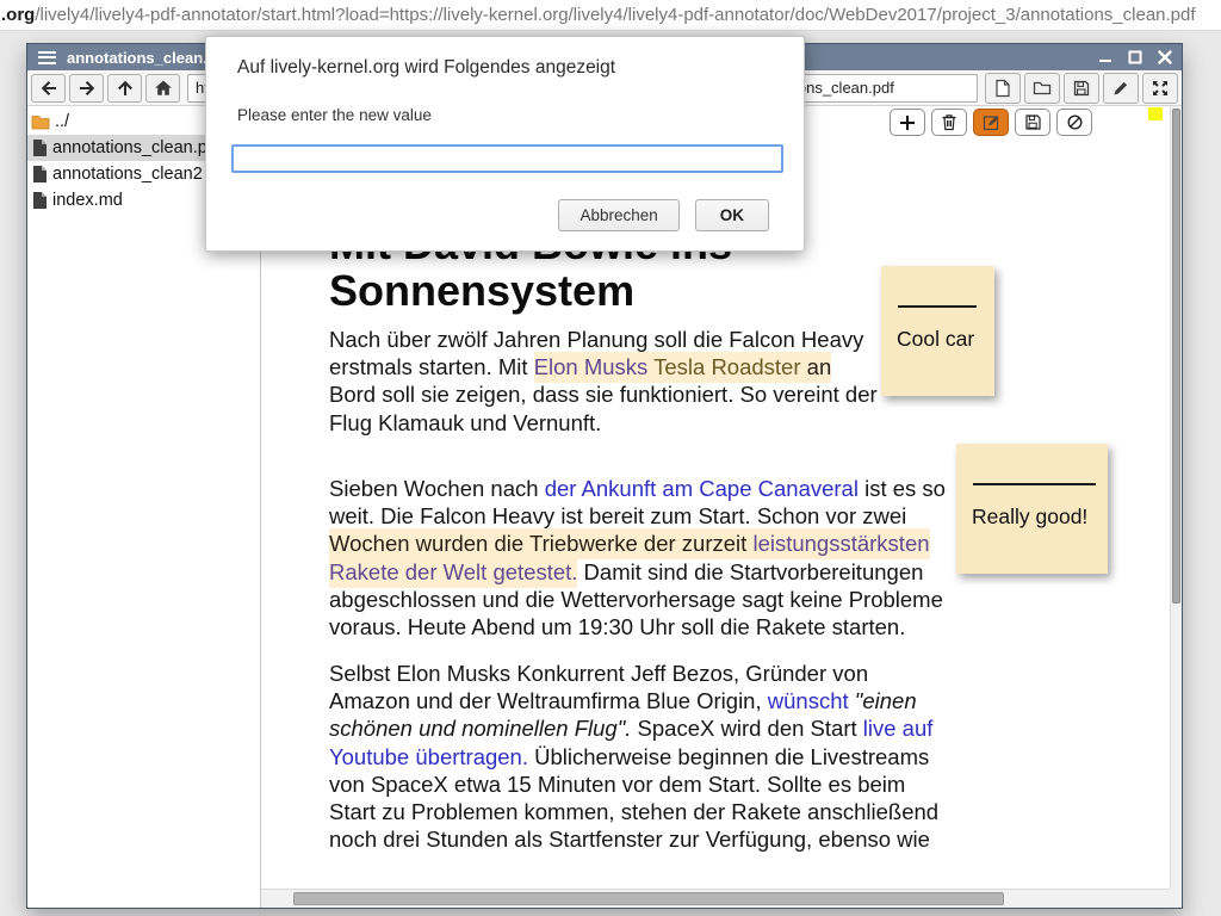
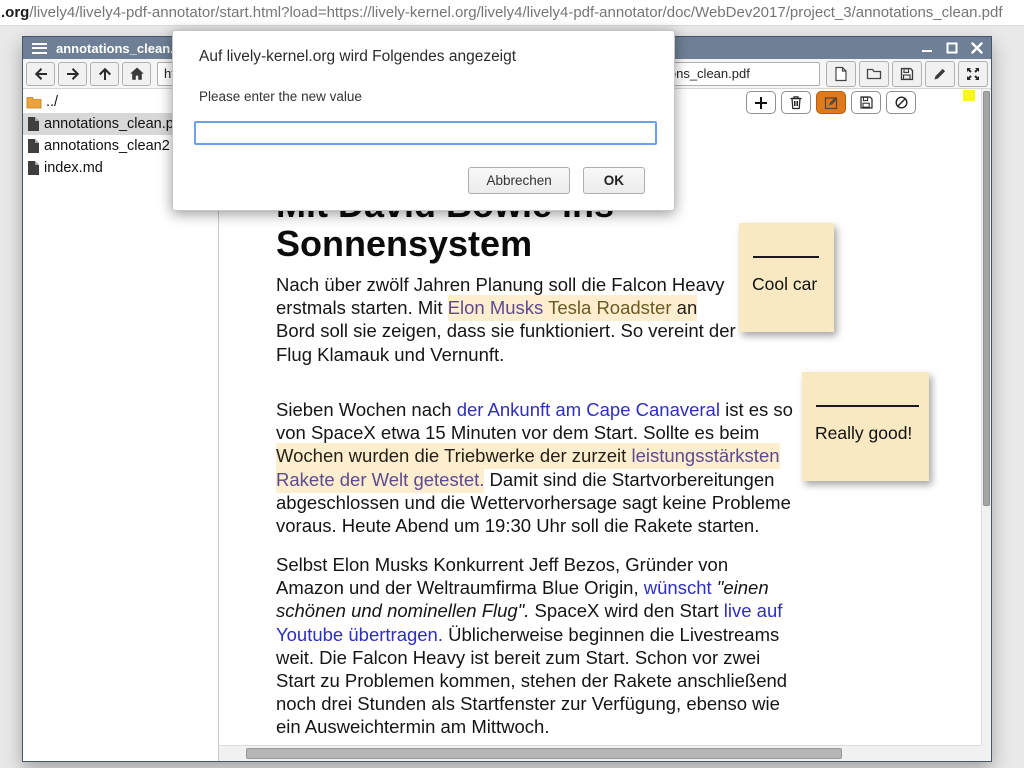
  .org/lively4/lively4-pdf-annotator/start.html?load=https://lively-kernel.org/lively4/lively4-pdf-annotator/doc/WebDev2017/project_3/annotations_clean.pdf
  annotations_clean
  ../
  annotations_clean.p
  annotations_clean2
  index.md
  Sonnensystem
  Nach über zwölf Jahren Planung soll die Falcon Heavy
  erstmals starten. Mit Elon Musks Tesla Roadster an
  Bord soll sie zeigen, dass sie funktioniert. So vereint der
  Flug Klamauk und Vernunft.
  Sieben Wochen nach der Ankunft am Cape Canaveral ist es so
- weit. Die Falcon Heavy ist bereit zum Start. Schon vor zwei
+ von SpaceX etwa 15 Minuten vor dem Start. Sollte es beim
  Wochen wurden die Triebwerke der zurzeit leistungsstärksten
  Rakete der Welt getestet. Damit sind die Startvorbereitungen
  abgeschlossen und die Wettervorhersage sagt keine Probleme
  voraus. Heute Abend um 19:30 Uhr soll die Rakete starten.
  Selbst Elon Musks Konkurrent Jeff Bezos, Gründer von
  Amazon und der Weltraumfirma Blue Origin, wünscht "einen
  schönen und nominellen Flug". SpaceX wird den Start live auf
  Youtube übertragen. Üblicherweise beginnen die Livestreams
- von SpaceX etwa 15 Minuten vor dem Start. Sollte es beim
+ weit. Die Falcon Heavy ist bereit zum Start. Schon vor zwei
  Start zu Problemen kommen, stehen der Rakete anschließend
  noch drei Stunden als Startfenster zur Verfügung, ebenso wie
+ ein Ausweichtermin am Mittwoch.
  Cool car
  Really good!
  Auf lively-kernel.org wird Folgendes angezeigt
  Please enter the new value
  Abbrechen
  OK
